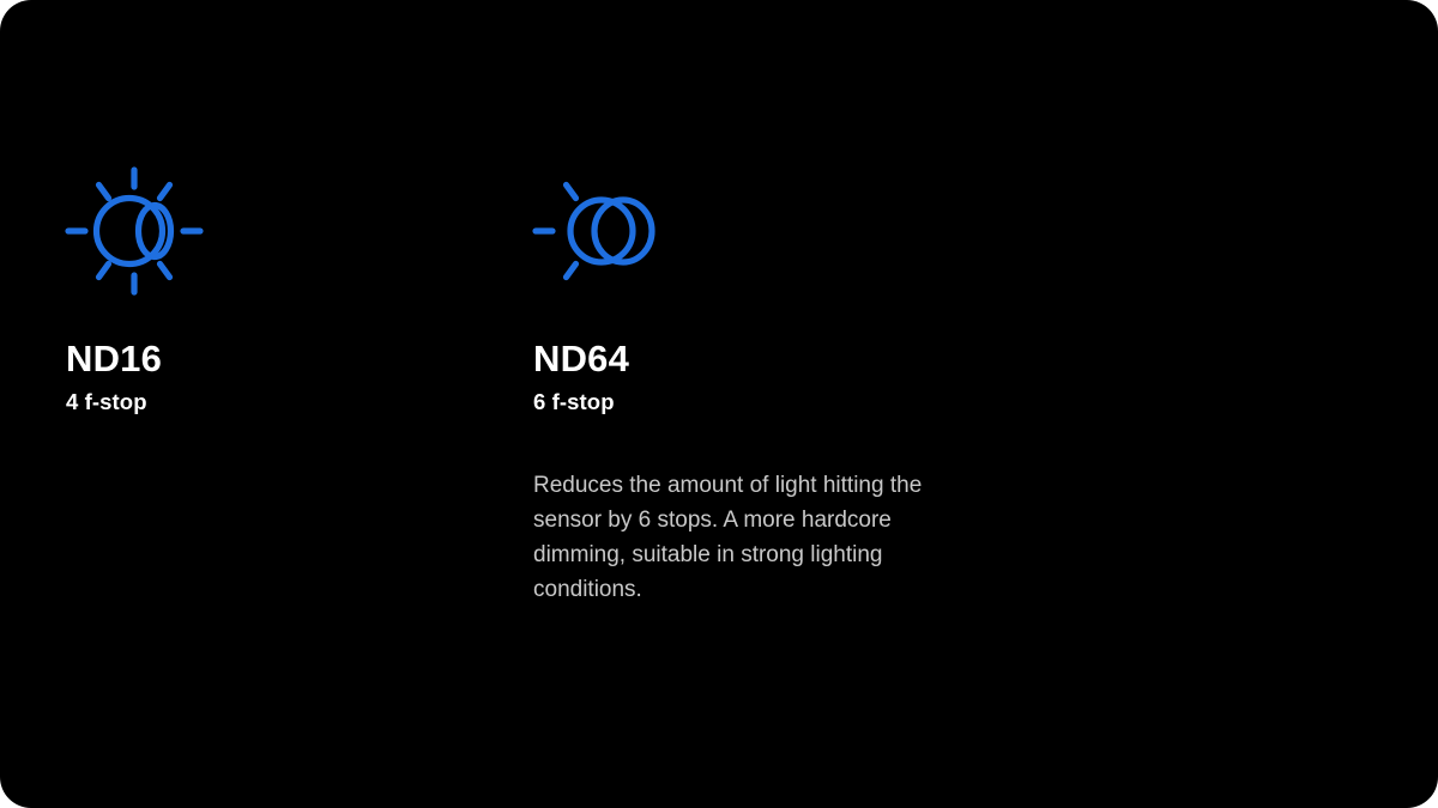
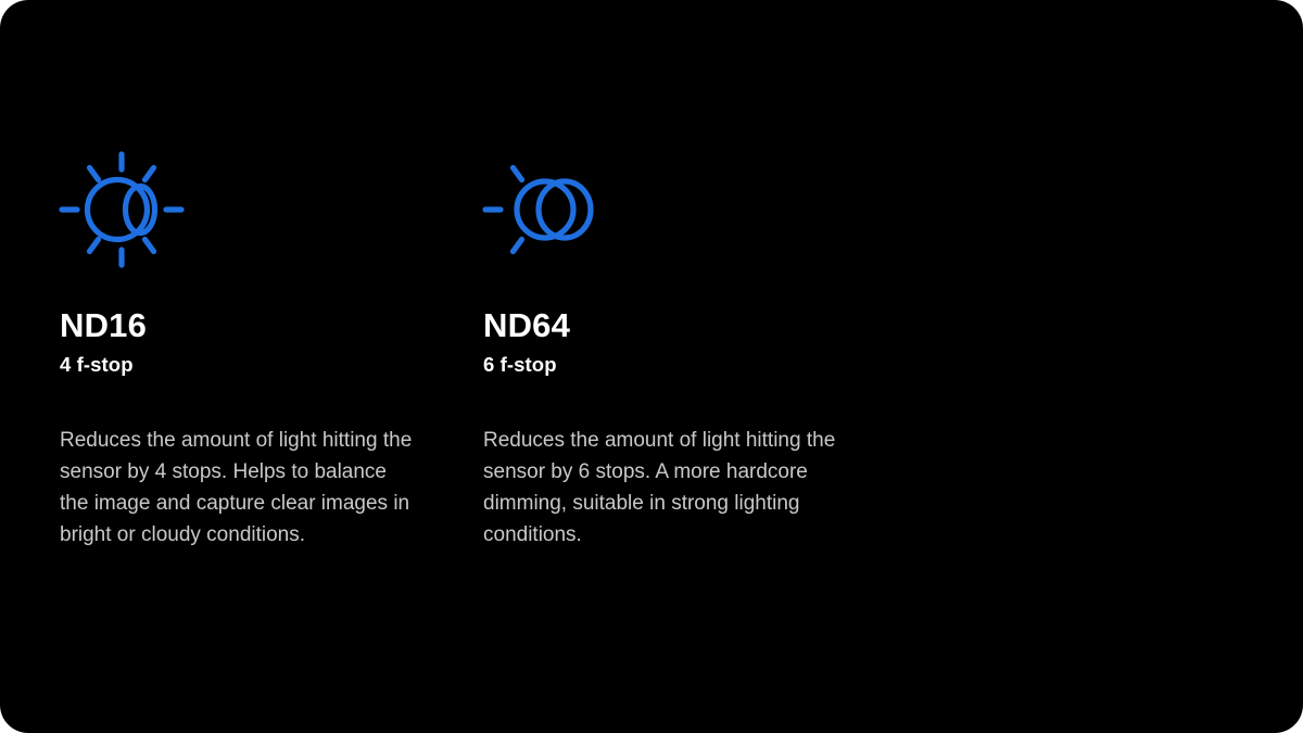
  ND16
  4 f-stop
+ Reduces the amount of light hitting the sensor by 4 stops. Helps to balance the image and capture clear images in bright or cloudy conditions.
  ND64
  6 f-stop
  Reduces the amount of light hitting the sensor by 6 stops. A more hardcore dimming, suitable in strong lighting conditions.
